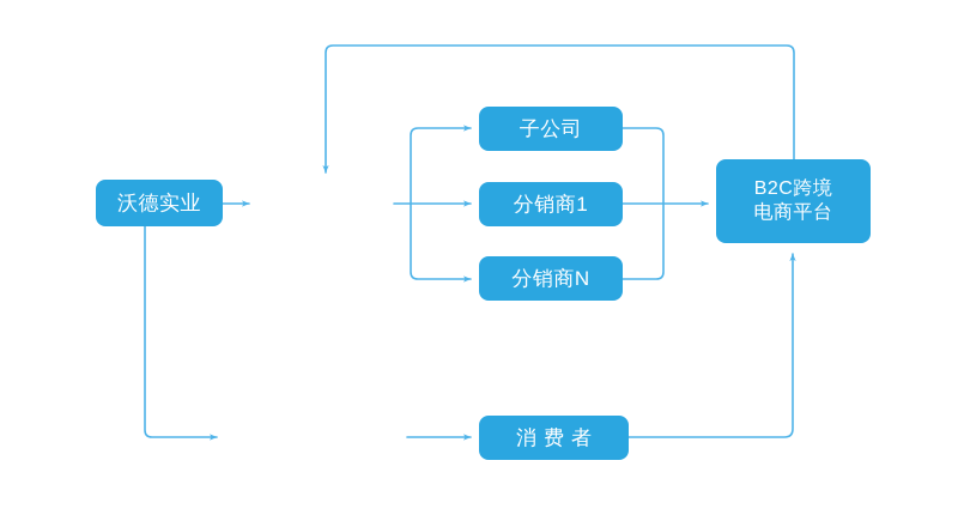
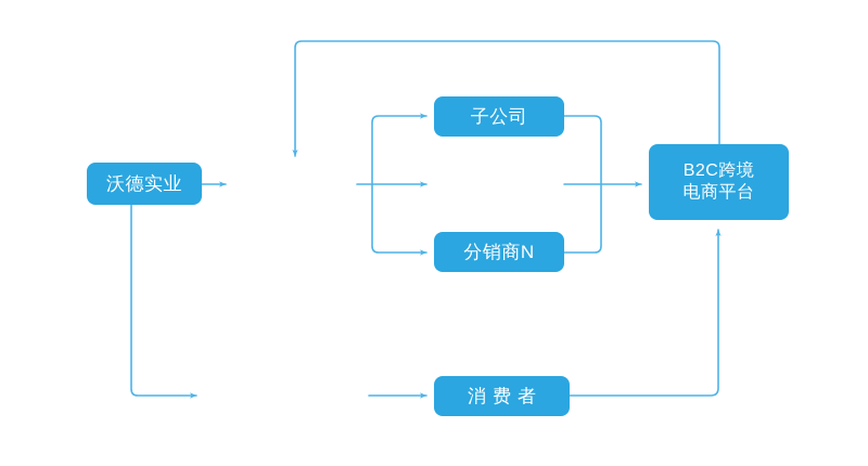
  沃德实业
  子公司
- 分销商1
  分销商N
  B2C跨境
  电商平台
  消费者
